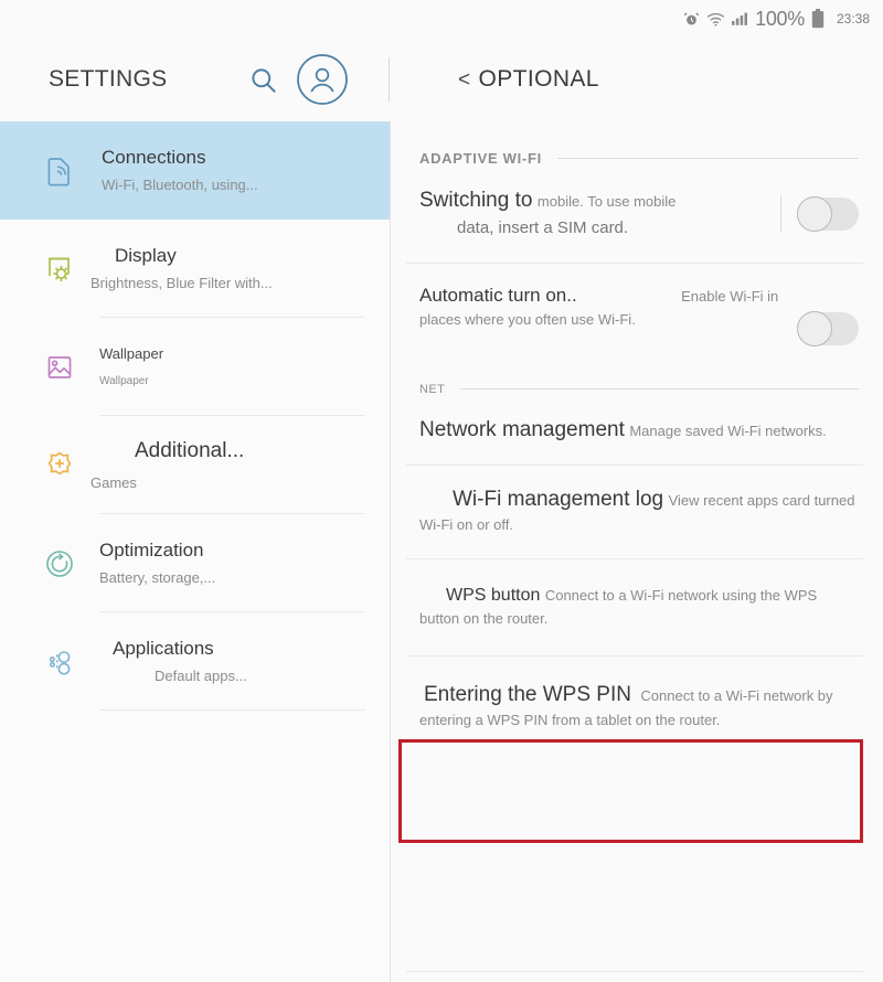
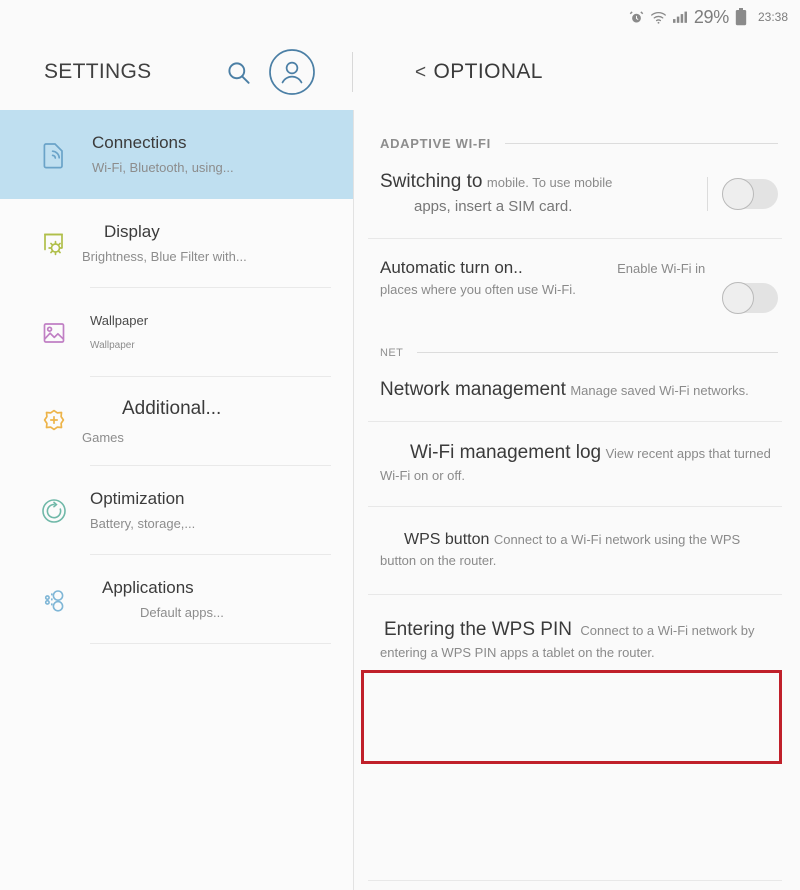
- 100%
+ 29%
  23:38
  SETTINGS
  <
  OPTIONAL
  Connections
  Wi-Fi, Bluetooth, using...
  Display
  Brightness, Blue Filter with...
  Wallpaper
  Wallpaper
  Additional...
  Games
  Optimization
  Battery, storage,...
  Applications
  Default apps...
  ADAPTIVE WI-FI
  Switching to mobile. To use mobile
- data, insert a SIM card.
+ apps, insert a SIM card.
  Automatic turn on.. Enable Wi-Fi in places where you often use Wi-Fi.
  NET
  Network management Manage saved Wi-Fi networks.
- Wi-Fi management log View recent apps card turned Wi-Fi on or off.
+ Wi-Fi management log View recent apps that turned Wi-Fi on or off.
  WPS button Connect to a Wi-Fi network using the WPS button on the router.
- Entering the WPS PIN Connect to a Wi-Fi network by entering a WPS PIN from a tablet on the router.
+ Entering the WPS PIN Connect to a Wi-Fi network by entering a WPS PIN apps a tablet on the router.
